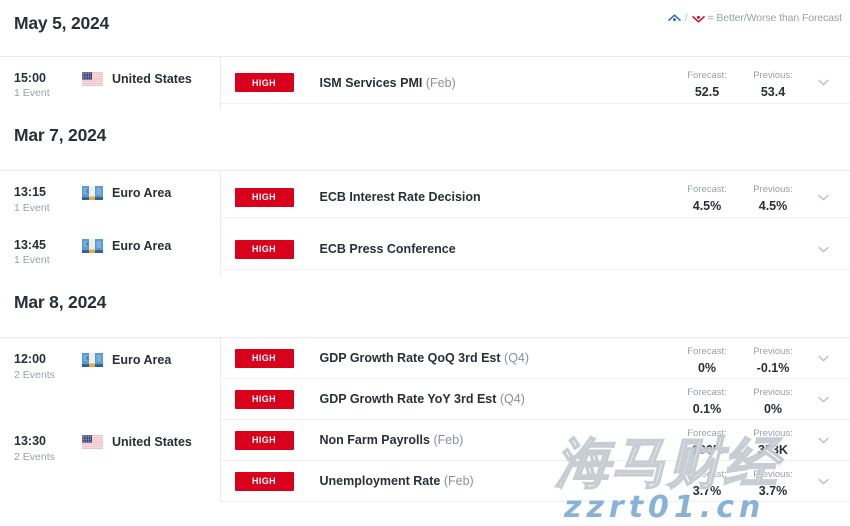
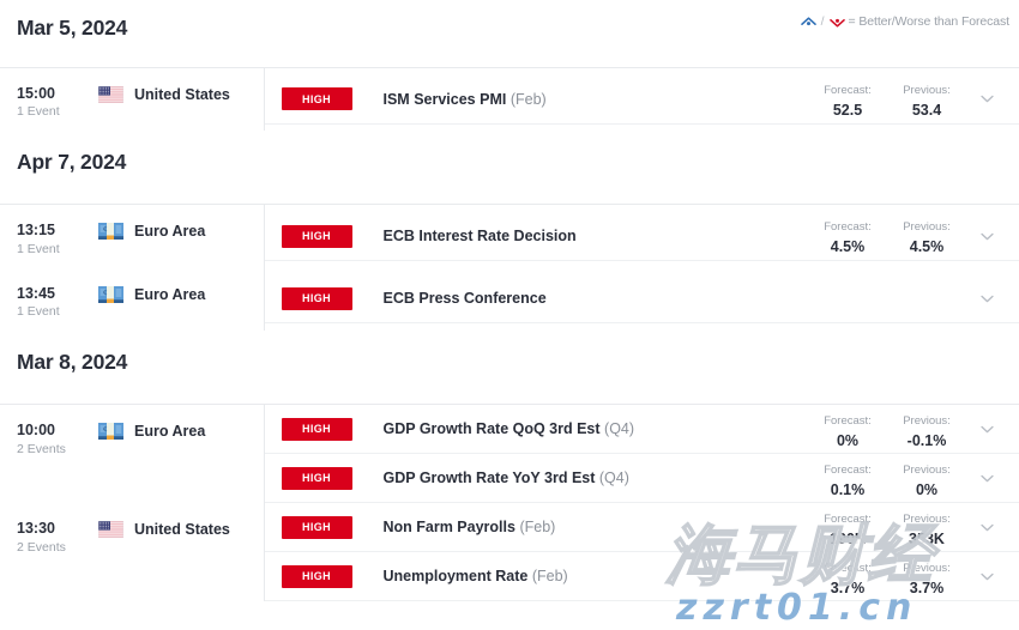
  /
  = Better/Worse than Forecast
- May 5, 2024
+ Mar 5, 2024
  15:001 EventUnited States	HIGH ISM Services PMI (Feb)Forecast:52.5Previous:53.4
- Mar 7, 2024
+ Apr 7, 2024
  13:151 EventEuro Area	HIGH ECB Interest Rate DecisionForecast:4.5%Previous:4.5%
  13:451 EventEuro Area	HIGH ECB Press Conference
  Mar 8, 2024
- 12:002 EventsEuro Area	HIGH GDP Growth Rate QoQ 3rd Est (Q4)Forecast:0%Previous:-0.1%HIGH GDP Growth Rate YoY 3rd Est (Q4)Forecast:0.1%Previous:0%
+ 10:002 EventsEuro Area	HIGH GDP Growth Rate QoQ 3rd Est (Q4)Forecast:0%Previous:-0.1%HIGH GDP Growth Rate YoY 3rd Est (Q4)Forecast:0.1%Previous:0%
  13:302 EventsUnited States	HIGH Non Farm Payrolls (Feb)Forecast:190KPrevious:353KHIGH Unemployment Rate (Feb)Forecast:3.7%Previous:3.7%
  海马财经
  zzrt01.cn
